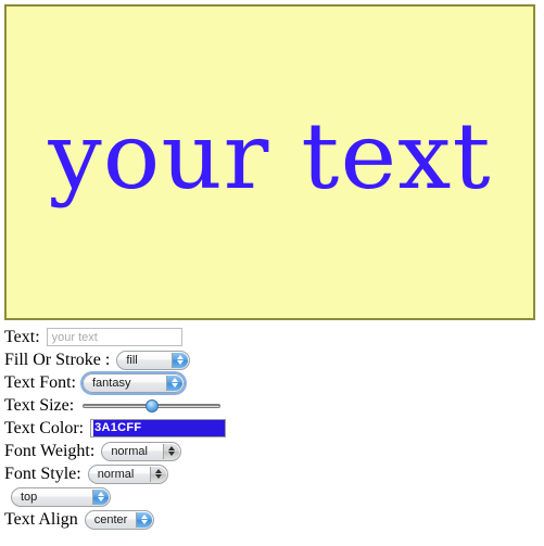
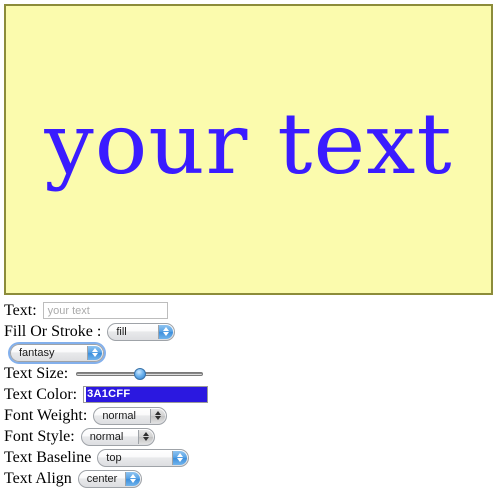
  your text
  Text:
  your text
  Fill Or Stroke :
  fill
- Text Font:
  fantasy
  Text Size:
  Text Color:
  3A1CFF
  Font Weight:
  normal
  Font Style:
  normal
+ Text Baseline
  top
  Text Align
  center
